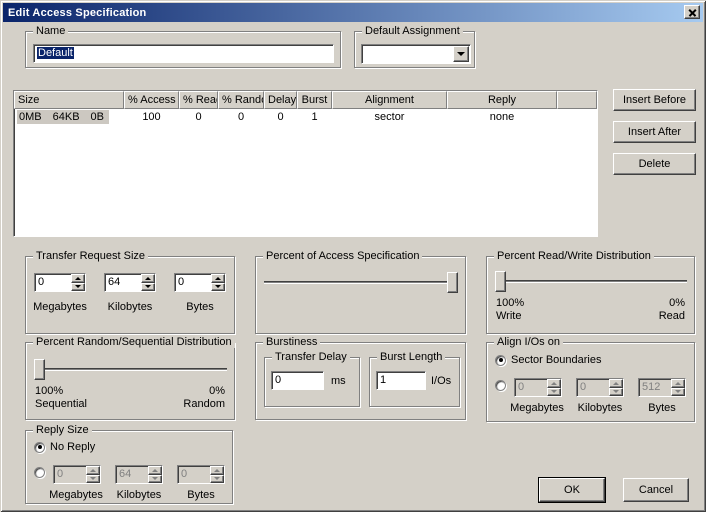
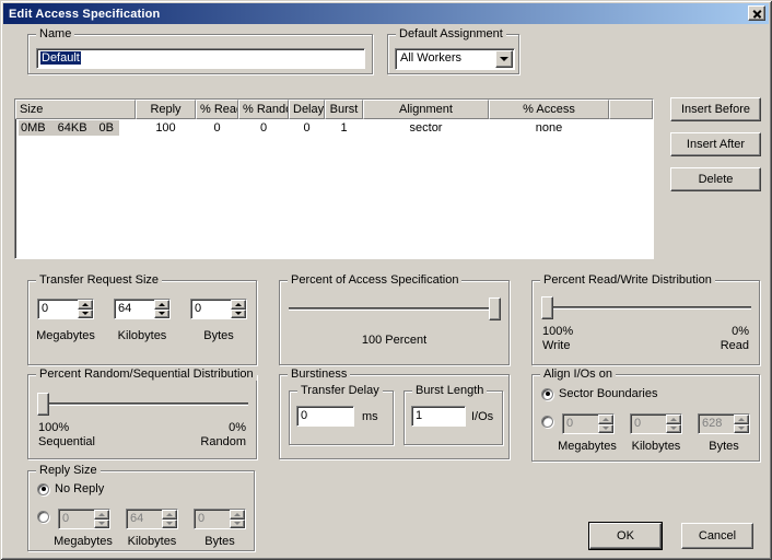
  Edit Access Specification
  Name
  Default
  Default Assignment
+ All Workers
  Size
- % Access
+ Reply
  % Rea
  % Rand
  Delay
  Burst
  Alignment
- Reply
+ % Access
  0MB 64KB 0B
  100
  0
  0
  0
  1
  sector
  none
  Insert Before
  Insert After
  Delete
  Transfer Request Size
  0
  64
  0
  Megabytes
  Kilobytes
  Bytes
  Percent of Access Specification
+ 100 Percent
  Percent Read/Write Distribution
  100%
  0%
  Write
  Read
  Percent Random/Sequential Distribution
  100%
  0%
  Sequential
  Random
  Burstiness
  Transfer Delay
  0
  ms
  Burst Length
  1
  I/Os
  Align I/Os on
  Sector Boundaries
  0
  0
- 512
+ 628
  Megabytes
  Kilobytes
  Bytes
  Reply Size
  No Reply
  0
  64
  0
  Megabytes
  Kilobytes
  Bytes
  OK
  Cancel
